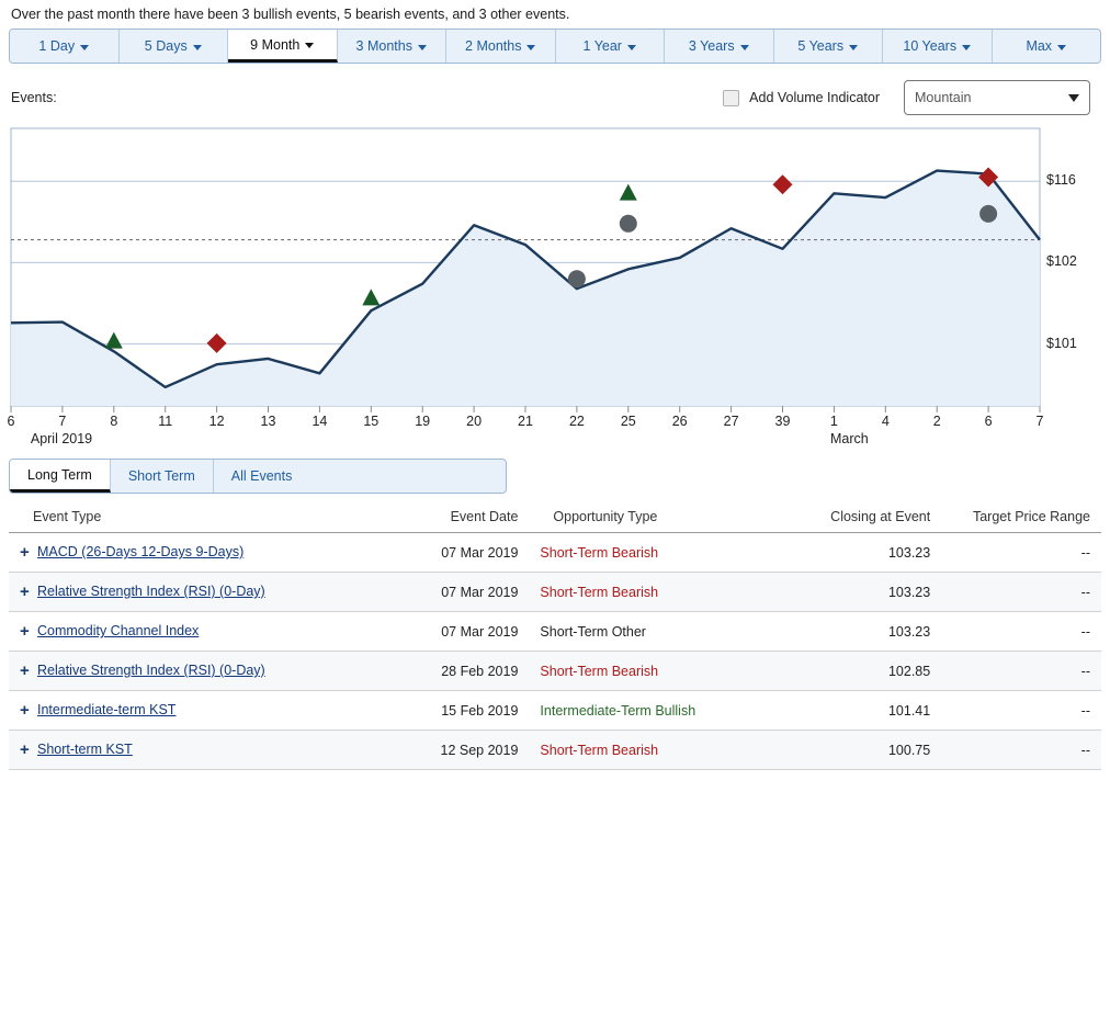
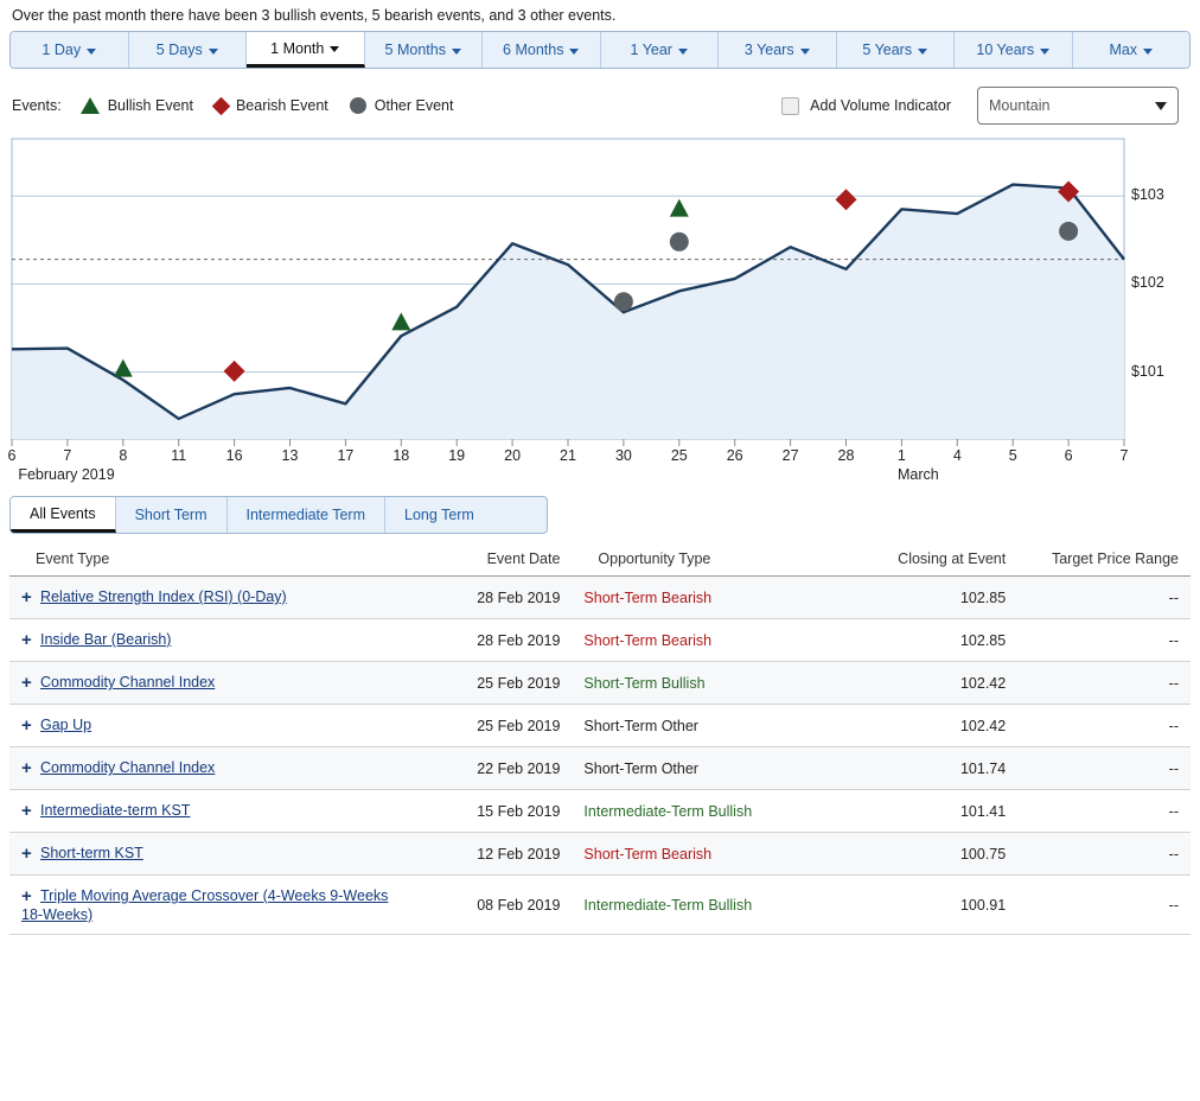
  Over the past month there have been 3 bullish events, 5 bearish events, and 3 other events.
  1 Day
  5 Days
- 9 Month
+ 1 Month
- 3 Months
+ 5 Months
- 2 Months
+ 6 Months
  1 Year
  3 Years
  5 Years
  10 Years
  Max
  Events:
+ Bullish Event
+ Bearish Event
+ Other Event
  Add Volume Indicator
  Mountain
  $101
  $102
- $116
+ $103
  6
  7
  8
  11
- 12
+ 16
  13
- 14
+ 17
- 15
+ 18
  19
  20
  21
- 22
+ 30
  25
  26
  27
- 39
+ 28
  1
  4
- 2
+ 5
  6
  7
- April 2019
+ February 2019
  March
- Long Term
+ All Events
  Short Term
+ Intermediate Term
- All Events
+ Long Term
  Event Type	Event Date	Opportunity Type	Closing at Event	Target Price Range
- + MACD (26-Days 12-Days 9-Days)	07 Mar 2019	Short-Term Bearish	103.23	--
- + Relative Strength Index (RSI) (0-Day)	07 Mar 2019	Short-Term Bearish	103.23	--
- + Commodity Channel Index	07 Mar 2019	Short-Term Other	103.23	--
  + Relative Strength Index (RSI) (0-Day)	28 Feb 2019	Short-Term Bearish	102.85	--
+ + Inside Bar (Bearish)	28 Feb 2019	Short-Term Bearish	102.85	--
+ + Commodity Channel Index	25 Feb 2019	Short-Term Bullish	102.42	--
+ + Gap Up	25 Feb 2019	Short-Term Other	102.42	--
+ + Commodity Channel Index	22 Feb 2019	Short-Term Other	101.74	--
  + Intermediate-term KST	15 Feb 2019	Intermediate-Term Bullish	101.41	--
- + Short-term KST	12 Sep 2019	Short-Term Bearish	100.75	--
+ + Short-term KST	12 Feb 2019	Short-Term Bearish	100.75	--
+ + Triple Moving Average Crossover (4-Weeks 9-Weeks 18-Weeks)	08 Feb 2019	Intermediate-Term Bullish	100.91	--
